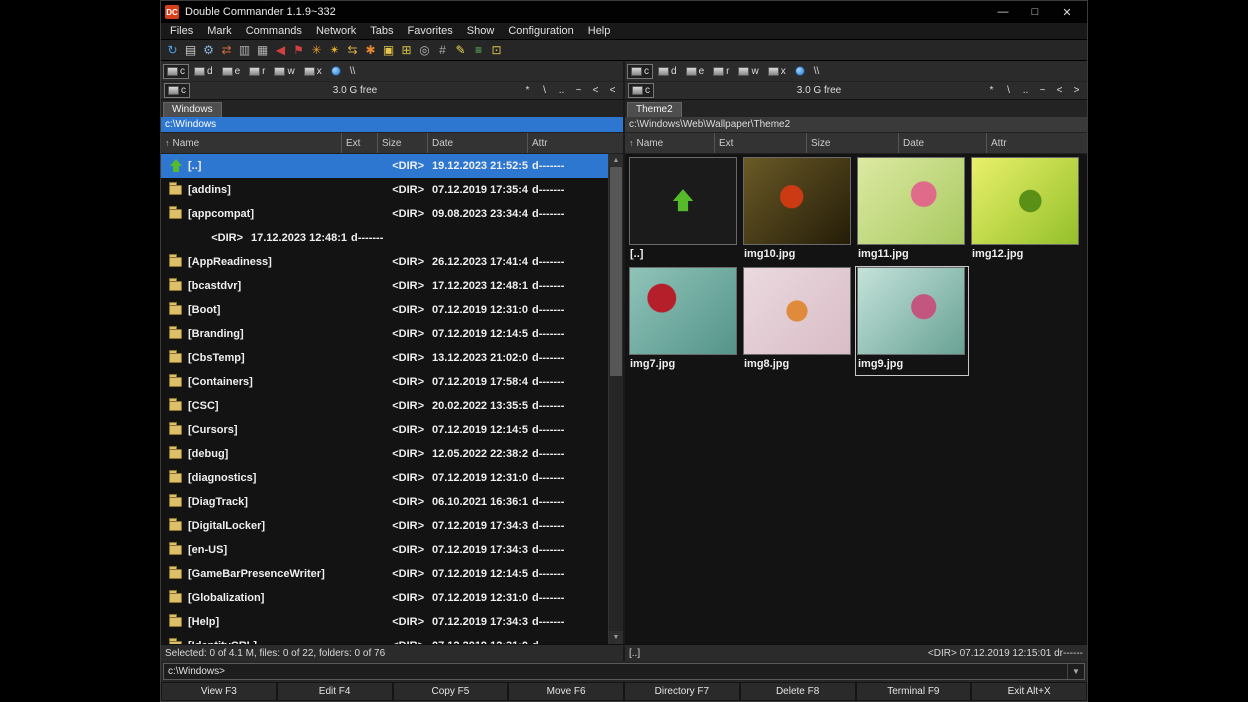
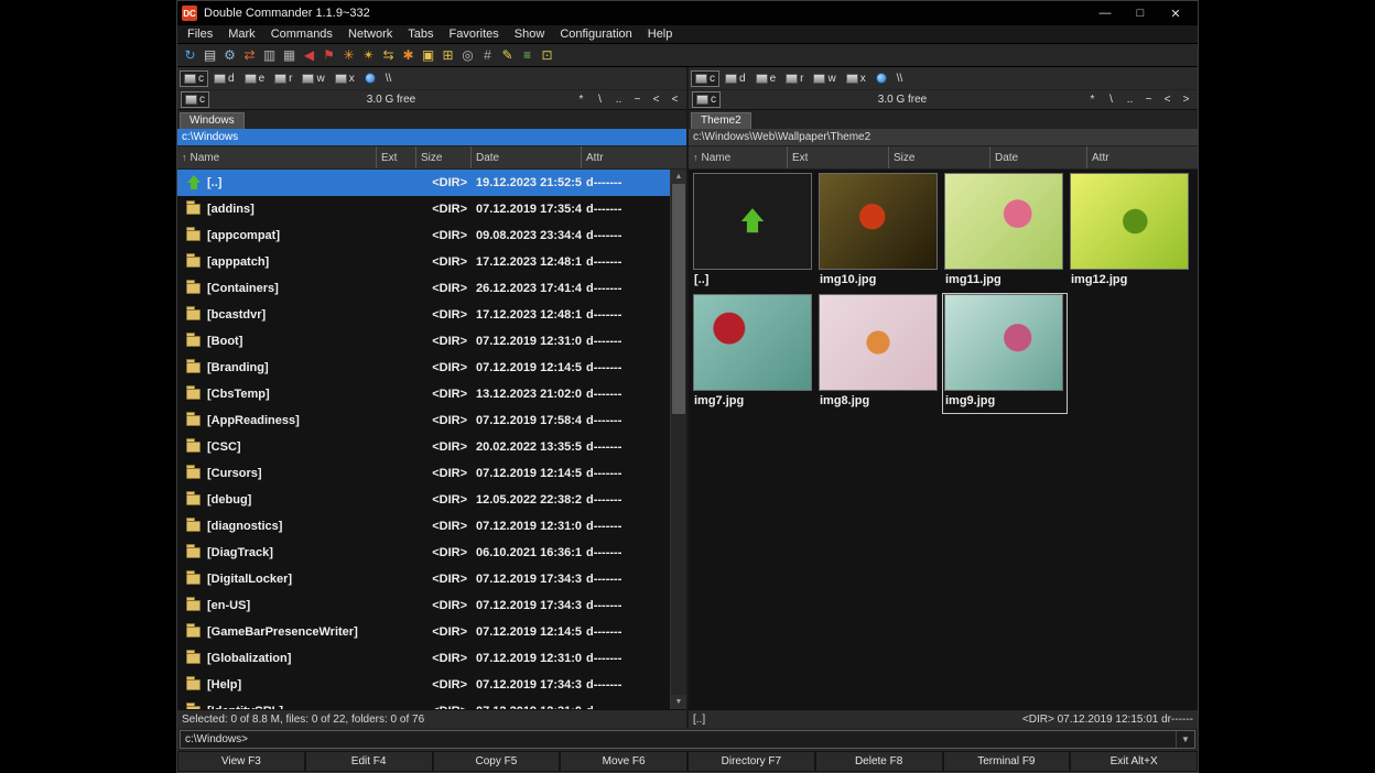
  DC
  Double Commander 1.1.9~332
  —
  □
  ✕
  Files
  Mark
  Commands
  Network
  Tabs
  Favorites
  Show
  Configuration
  Help
  ↻
  ▤
  ⚙
  ⇄
  ▥
  ▦
  ◀
  ⚑
  ✳
  ✴
  ⇆
  ✱
  ▣
  ⊞
  ◎
  #
  ✎
  ≡
  ⊡
  c
  d
  e
  r
  w
  x
  \\
  c
  3.0 G free
  *
  \
  ..
  ~
  <
  <
  Windows
  c:\Windows
  ↑
  Name
  Ext
  Size
  Date
  Attr
  [..]
  <DIR>
  19.12.2023 21:52:5
  d-------
  [addins]
  <DIR>
  07.12.2019 17:35:4
  d-------
  [appcompat]
  <DIR>
  09.08.2023 23:34:4
  d-------
+ [apppatch]
  <DIR>
  17.12.2023 12:48:1
  d-------
- [AppReadiness]
+ [Containers]
  <DIR>
  26.12.2023 17:41:4
  d-------
  [bcastdvr]
  <DIR>
  17.12.2023 12:48:1
  d-------
  [Boot]
  <DIR>
  07.12.2019 12:31:0
  d-------
  [Branding]
  <DIR>
  07.12.2019 12:14:5
  d-------
  [CbsTemp]
  <DIR>
  13.12.2023 21:02:0
  d-------
- [Containers]
+ [AppReadiness]
  <DIR>
  07.12.2019 17:58:4
  d-------
  [CSC]
  <DIR>
  20.02.2022 13:35:5
  d-------
  [Cursors]
  <DIR>
  07.12.2019 12:14:5
  d-------
  [debug]
  <DIR>
  12.05.2022 22:38:2
  d-------
  [diagnostics]
  <DIR>
  07.12.2019 12:31:0
  d-------
  [DiagTrack]
  <DIR>
  06.10.2021 16:36:1
  d-------
  [DigitalLocker]
  <DIR>
  07.12.2019 17:34:3
  d-------
  [en-US]
  <DIR>
  07.12.2019 17:34:3
  d-------
  [GameBarPresenceWriter]
  <DIR>
  07.12.2019 12:14:5
  d-------
  [Globalization]
  <DIR>
  07.12.2019 12:31:0
  d-------
  [Help]
  <DIR>
  07.12.2019 17:34:3
  d-------
- Selected: 0 of 4.1 M, files: 0 of 22, folders: 0 of 76
+ Selected: 0 of 8.8 M, files: 0 of 22, folders: 0 of 76
  c
  d
  e
  r
  w
  x
  \\
  c
  3.0 G free
  *
  \
  ..
  ~
  <
  >
  Theme2
  c:\Windows\Web\Wallpaper\Theme2
  ↑
  Name
  Ext
  Size
  Date
  Attr
  [..]
  img10.jpg
  img11.jpg
  img12.jpg
  img7.jpg
  img8.jpg
  img9.jpg
  [..]
  <DIR> 07.12.2019 12:15:01 dr------
  c:\Windows>
  ▼
  View F3
  Edit F4
  Copy F5
  Move F6
  Directory F7
  Delete F8
  Terminal F9
  Exit Alt+X
